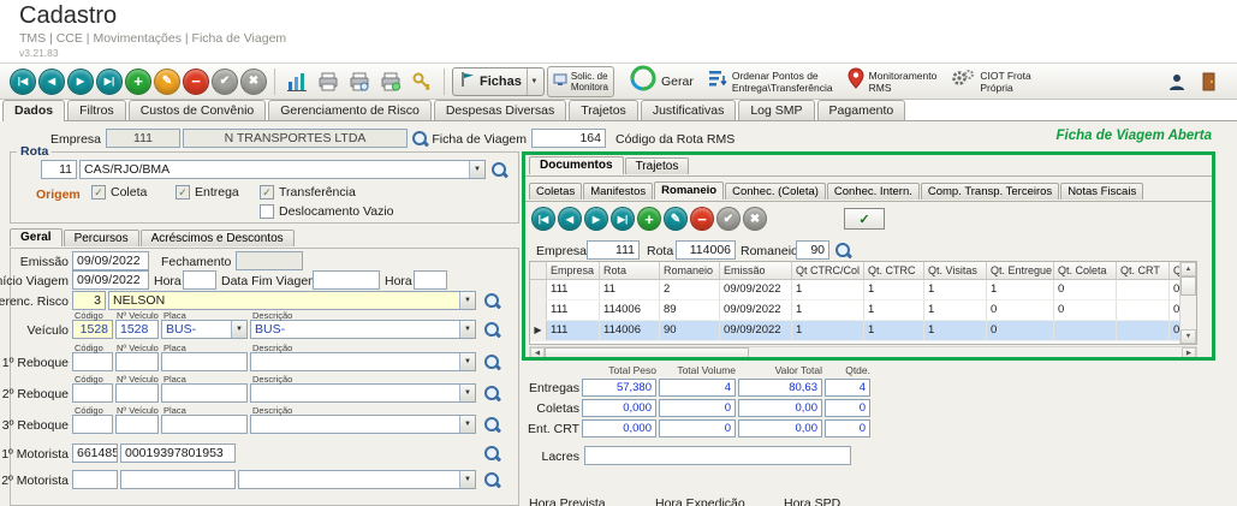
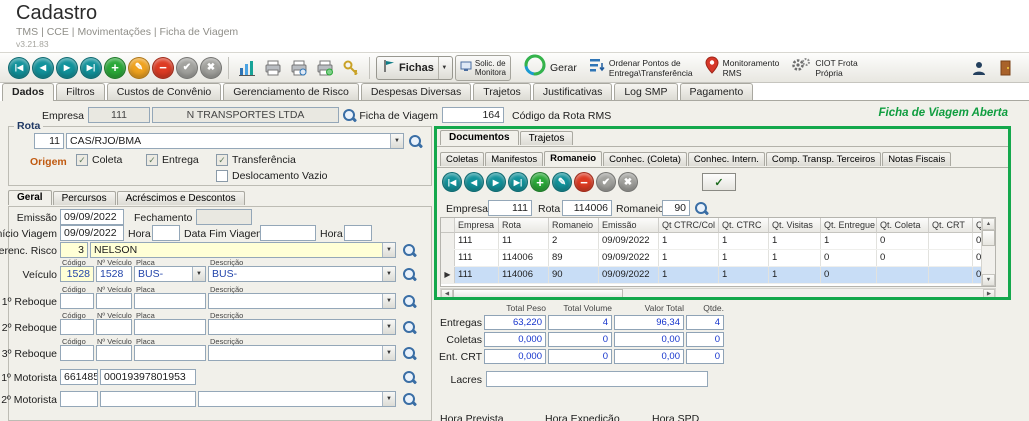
  Cadastro
  TMS | CCE | Movimentações | Ficha de Viagem
  v3.21.83
  |◀
  ◀
  ▶
  ▶|
  +
  ✎
  −
  ✔
  ✖
  Fichas
  Solic. de
  Monitora
  Gerar
  Ordenar Pontos de
  Entrega\Transferência
  Monitoramento
  RMS
  CIOT Frota
  Própria
  Dados
  Filtros
  Custos de Convênio
  Gerenciamento de Risco
  Despesas Diversas
  Trajetos
  Justificativas
  Log SMP
  Pagamento
  Empresa
  111
  N TRANSPORTES LTDA
  Ficha de Viagem
  164
  Código da Rota RMS
  Ficha de Viagem Aberta
  Rota
  11
  CAS/RJO/BMA
  Origem
  Coleta
  Entrega
  Transferência
  Deslocamento Vazio
  Geral
  Percursos
  Acréscimos e Descontos
  Emissão
  09/09/2022
  Fechamento
  ício Viagem
  09/09/2022
  Hora
  Data Fim Viage
  Hora
  erenc. Risco
  3
  NELSON
  Veículo
  1528
  1528
  BUS-
  BUS-
  1º Reboque
  2º Reboque
  3º Reboque
  1º Motorista
  661485
  00019397801953
  2º Motorista
  Documentos
  Trajetos
  Coletas
  Manifestos
  Romaneio
  Conhec. (Coleta)
  Conhec. Intern.
  Comp. Transp. Terceiros
  Notas Fiscais
  |◀
  ◀
  ▶
  ▶|
  +
  ✎
  −
  ✔
  ✖
  ✓
  Empresa
  111
  Rota
  114006
  Romaneio
  90
  Empresa
  Rota
  Romaneio
  Emissão
  Qt CTRC/Col
  Qt. CTRC
  Qt. Visitas
  Qt. Entregue
  Qt. Coleta
  Qt. CRT
  111
  11
  2
  09/09/2022
  1
  1
  1
  1
  0
  0
  111
  114006
  89
  09/09/2022
  1
  1
  1
  0
  0
  0
  ▶
  111
  114006
  90
  09/09/2022
  1
  1
  1
  0
  0
  Lacres
  Hora Prevista
  Hora Expedição
  Hora SPD
  Código
  Nº Veículo
  Placa
  Descrição
  Código
  Nº Veículo
  Placa
  Descrição
  Código
  Nº Veículo
  Placa
  Descrição
  Código
  Nº Veículo
  Placa
  Descrição
  Total Peso
  Total Volume
  Valor Total
  Qtde.
  Entregas
- 57,380
+ 63,220
  4
- 80,63
+ 96,34
  4
  Coletas
  0,000
  0
  0,00
  0
  Ent. CRT
  0,000
  0
  0,00
  0
